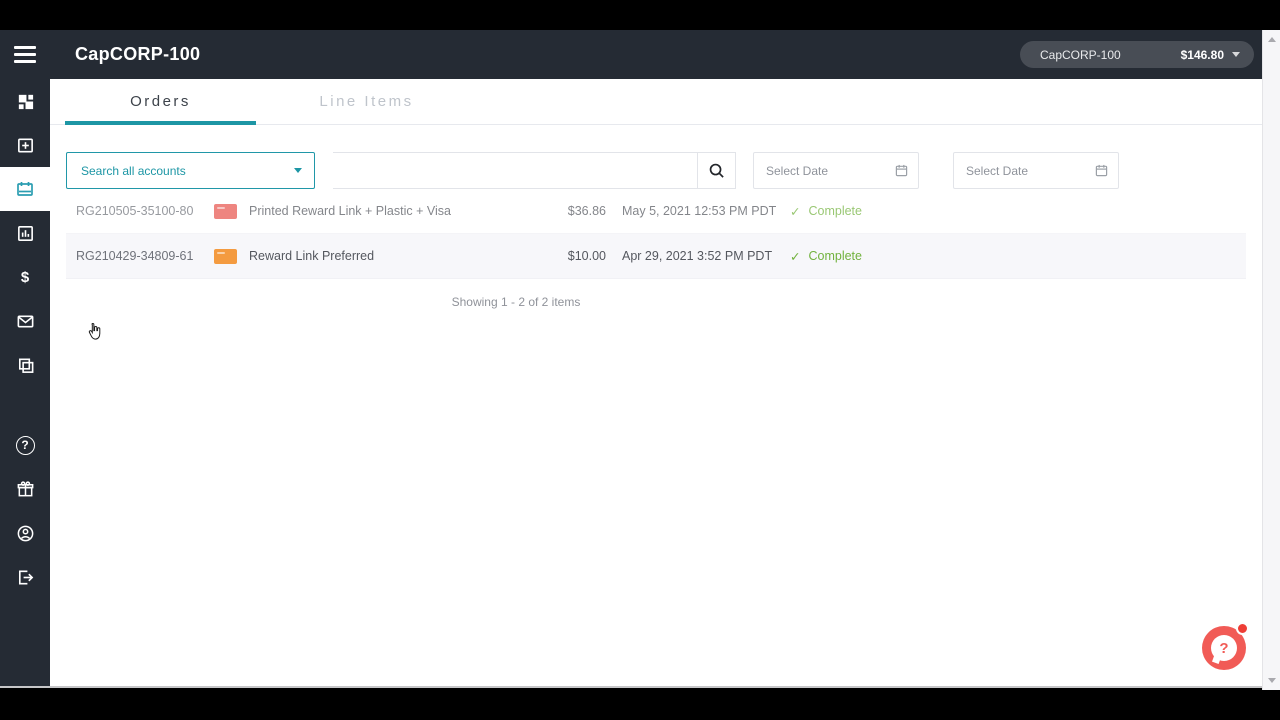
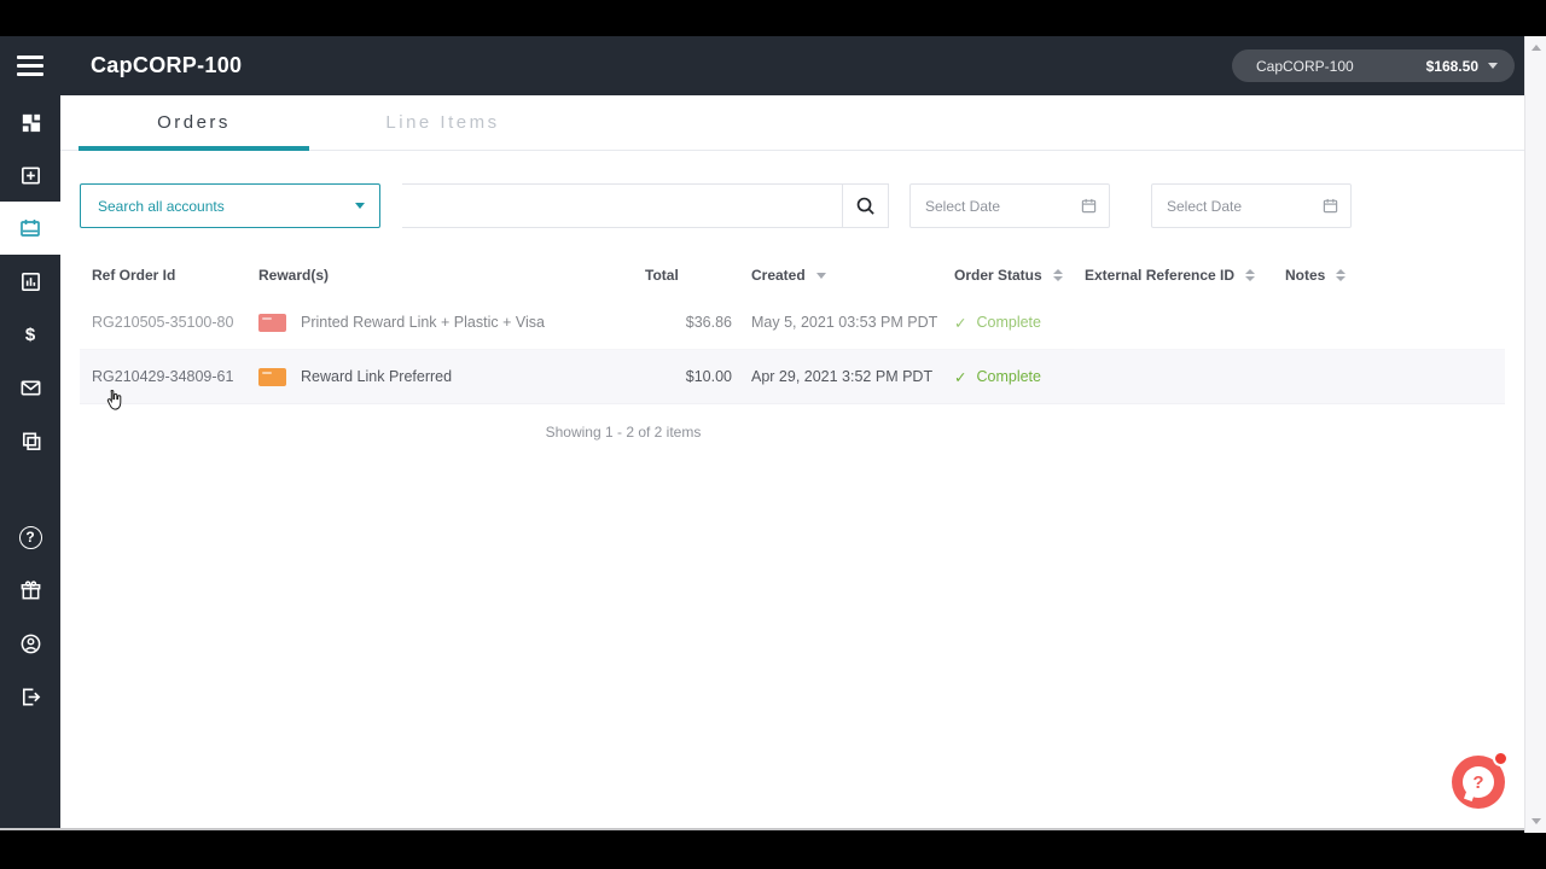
  CapCORP-100
  CapCORP-100
- $146.80
+ $168.50
  $
  ?
  Orders
  Line Items
  Search all accounts
  Select Date
  Select Date
+ Ref Order Id
+ Reward(s)
+ Total
+ Created
+ Order Status
+ External Reference ID
+ Notes
  RG210505-35100-80
  Printed Reward Link + Plastic + Visa
  $36.86
- May 5, 2021 12:53 PM PDT
+ May 5, 2021 03:53 PM PDT
  ✓
  Complete
  RG210429-34809-61
  Reward Link Preferred
  $10.00
  Apr 29, 2021 3:52 PM PDT
  ✓
  Complete
  Showing 1 - 2 of 2 items
  ?
